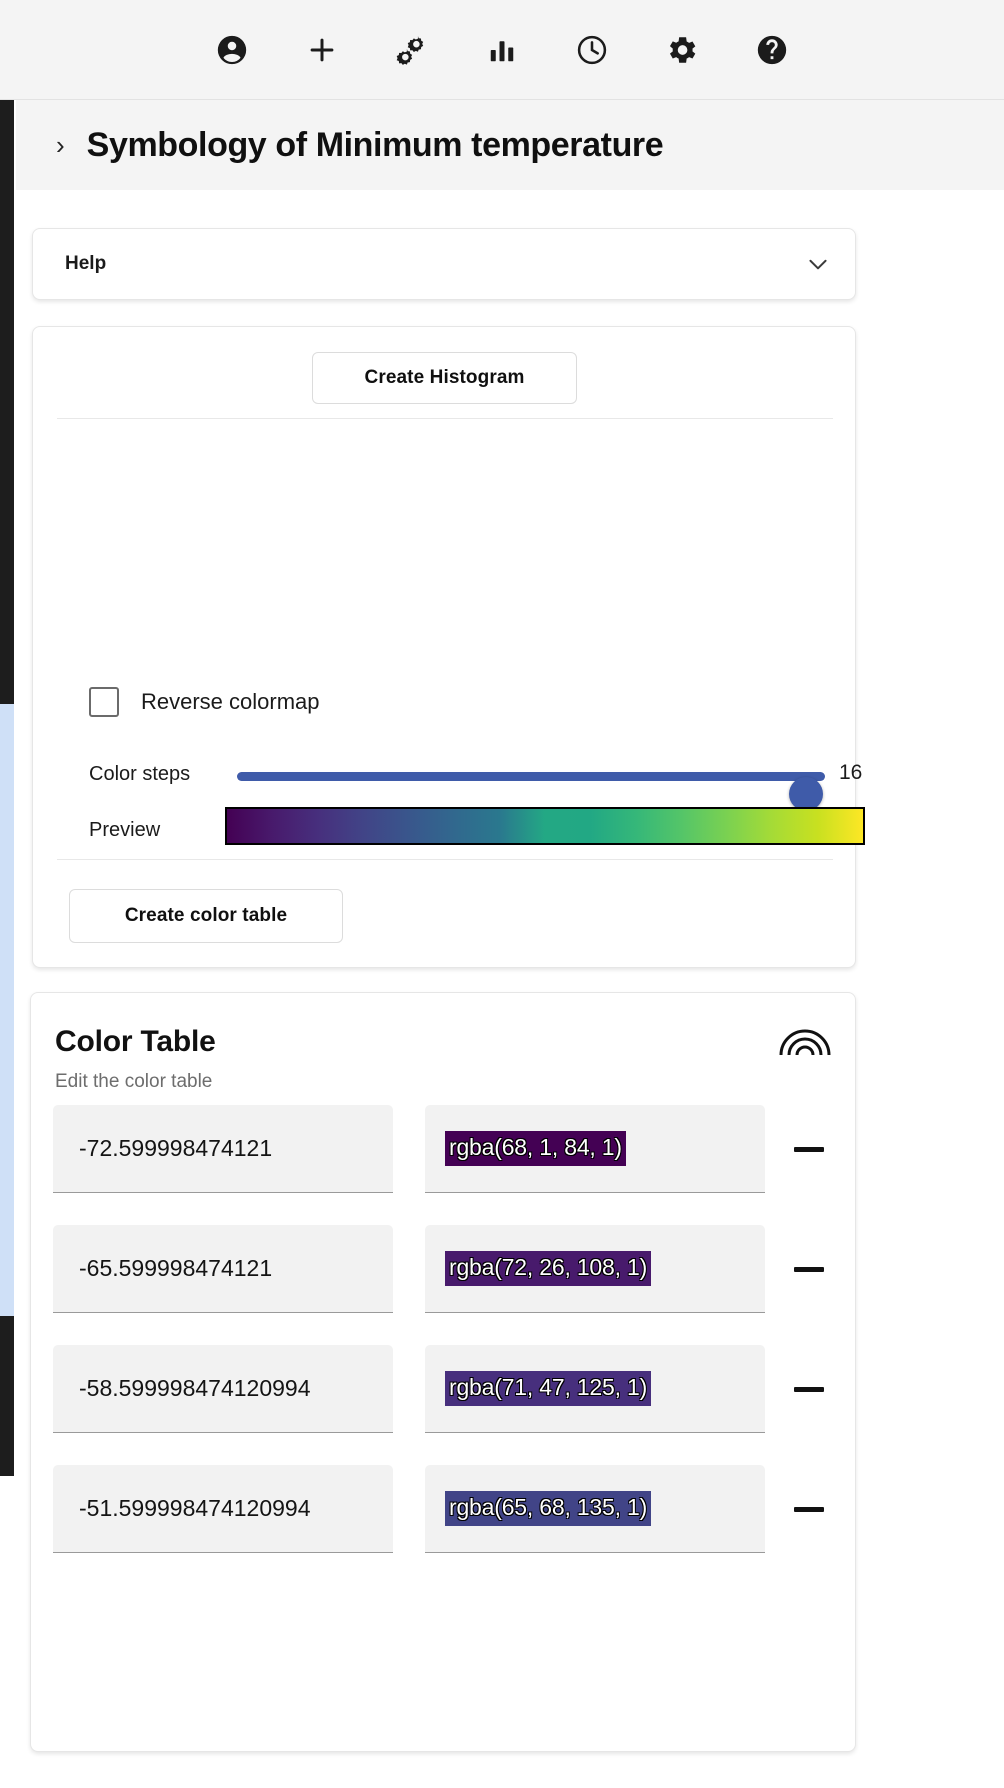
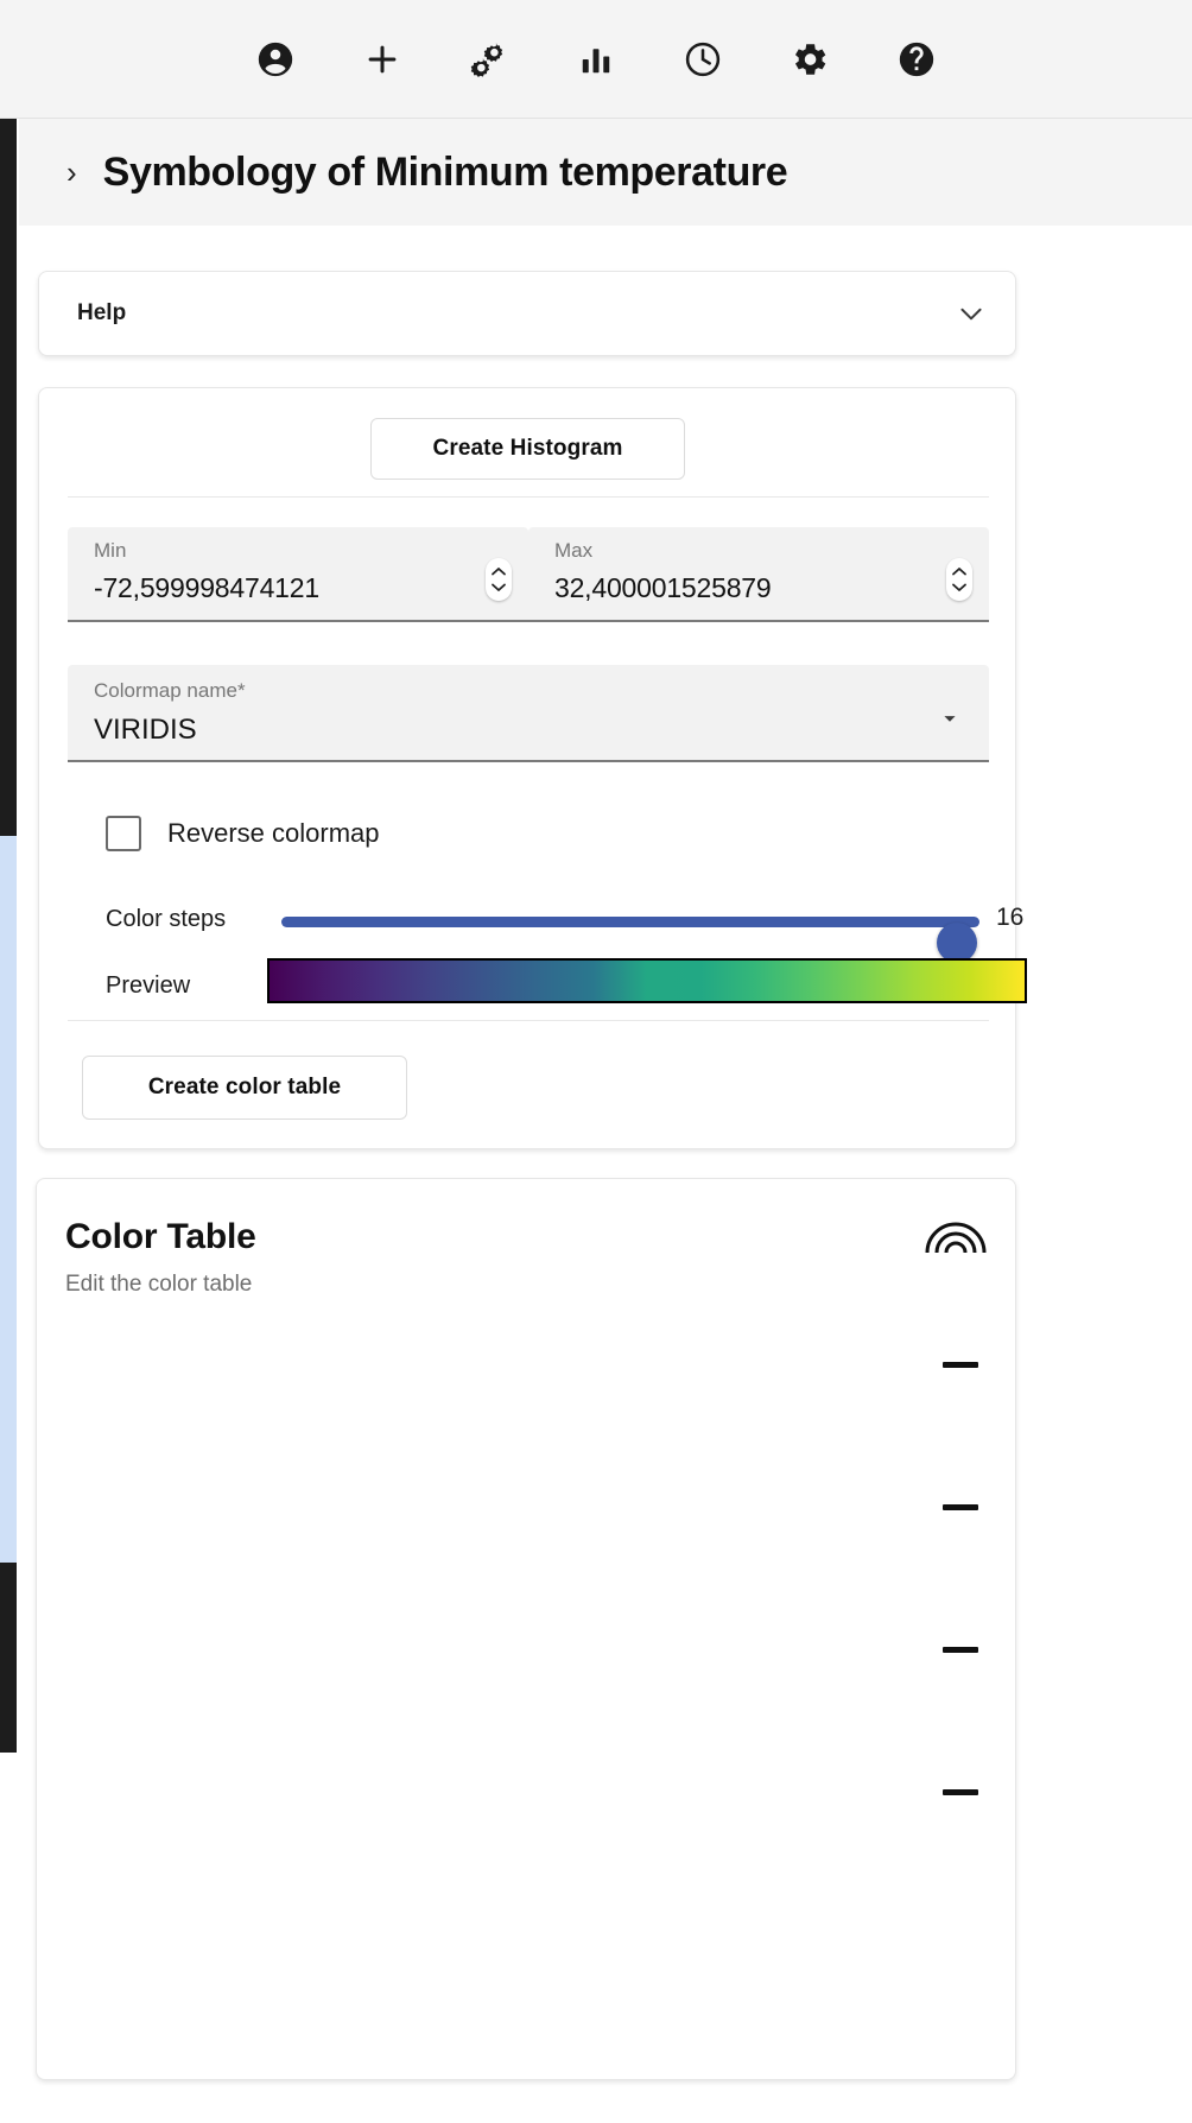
  ›
  Symbology of Minimum temperature
  Help
  Create Histogram
+ Min
+ -72,599998474121
+ Max
+ 32,400001525879
+ Colormap name*
+ VIRIDIS
  Reverse colormap
  Color steps
  16
  Preview
  Create color table
  Color Table
  Edit the color table
- -72.599998474121
- rgba(68, 1, 84, 1)
- -65.599998474121
- rgba(72, 26, 108, 1)
- -58.599998474120994
- rgba(71, 47, 125, 1)
- -51.599998474120994
- rgba(65, 68, 135, 1)
